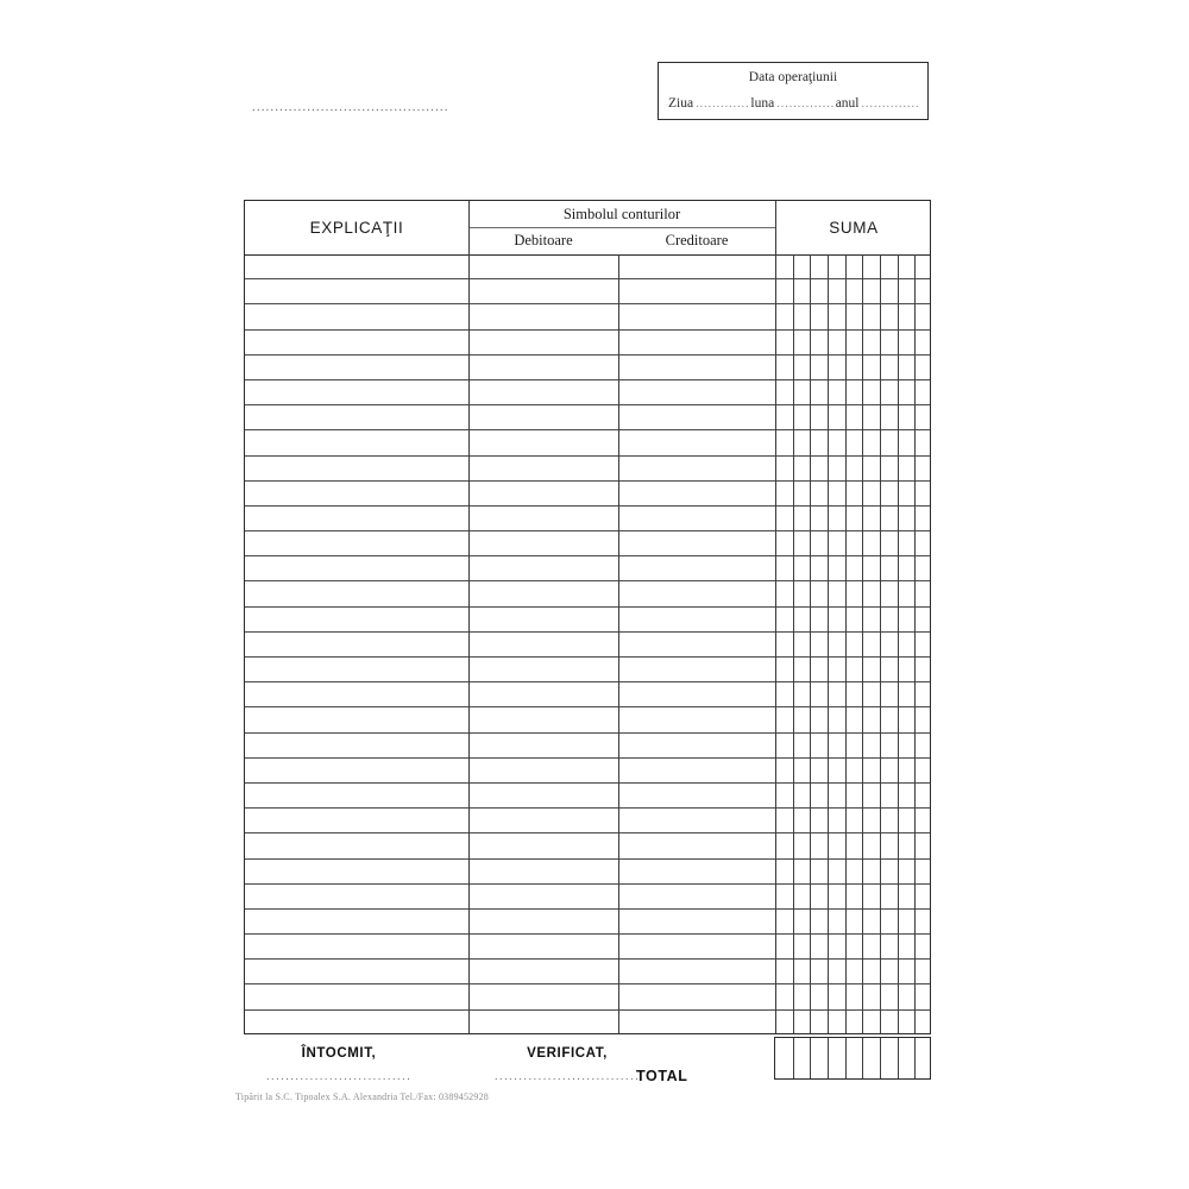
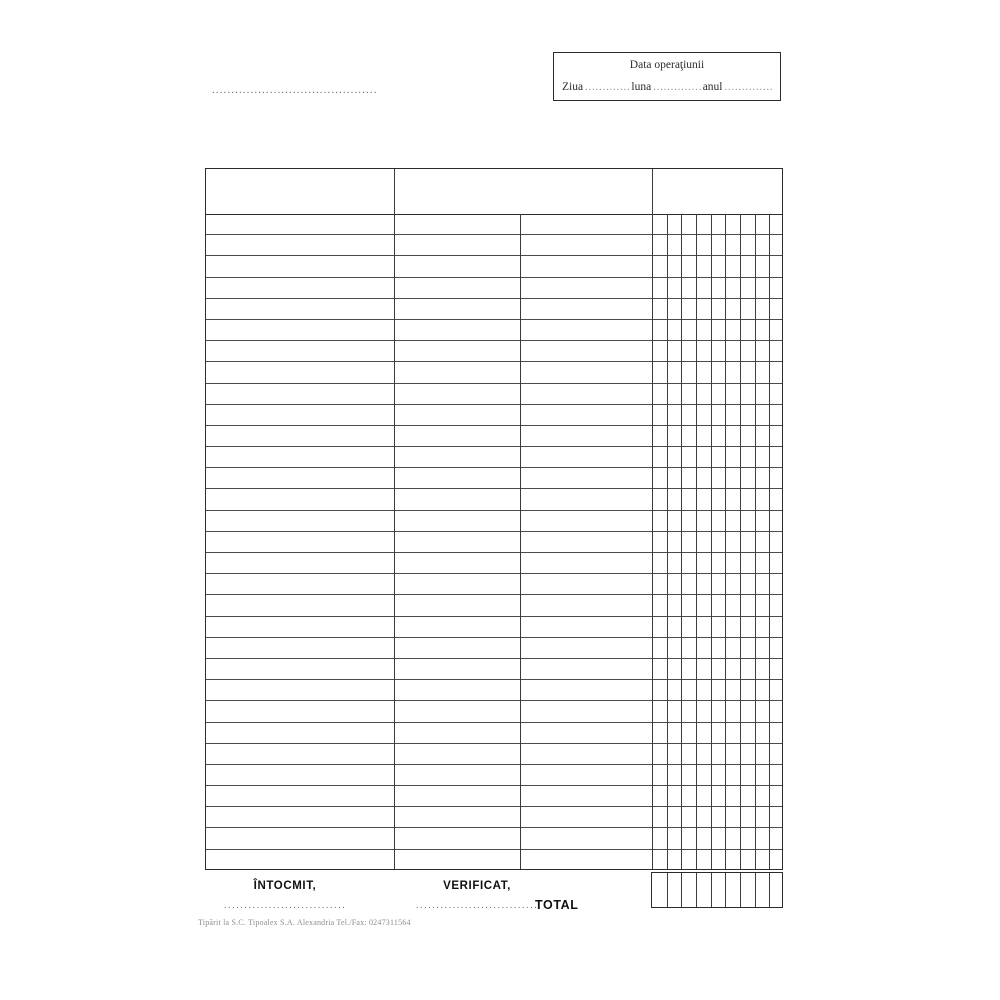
  ...........................................
  Data operaţiunii
  Ziua
  .............
  luna
  ..............
  anul
  ..............
- EXPLICAŢII
- Simbolul conturilor
- Debitoare
- Creditoare
- SUMA
  ÎNTOCMIT,
  ..............................
  VERIFICAT,
  ..............................
  TOTAL
- Tipărit la S.C. Tipoalex S.A. Alexandria Tel./Fax: 0389452928
+ Tipărit la S.C. Tipoalex S.A. Alexandria Tel./Fax: 0247311564
